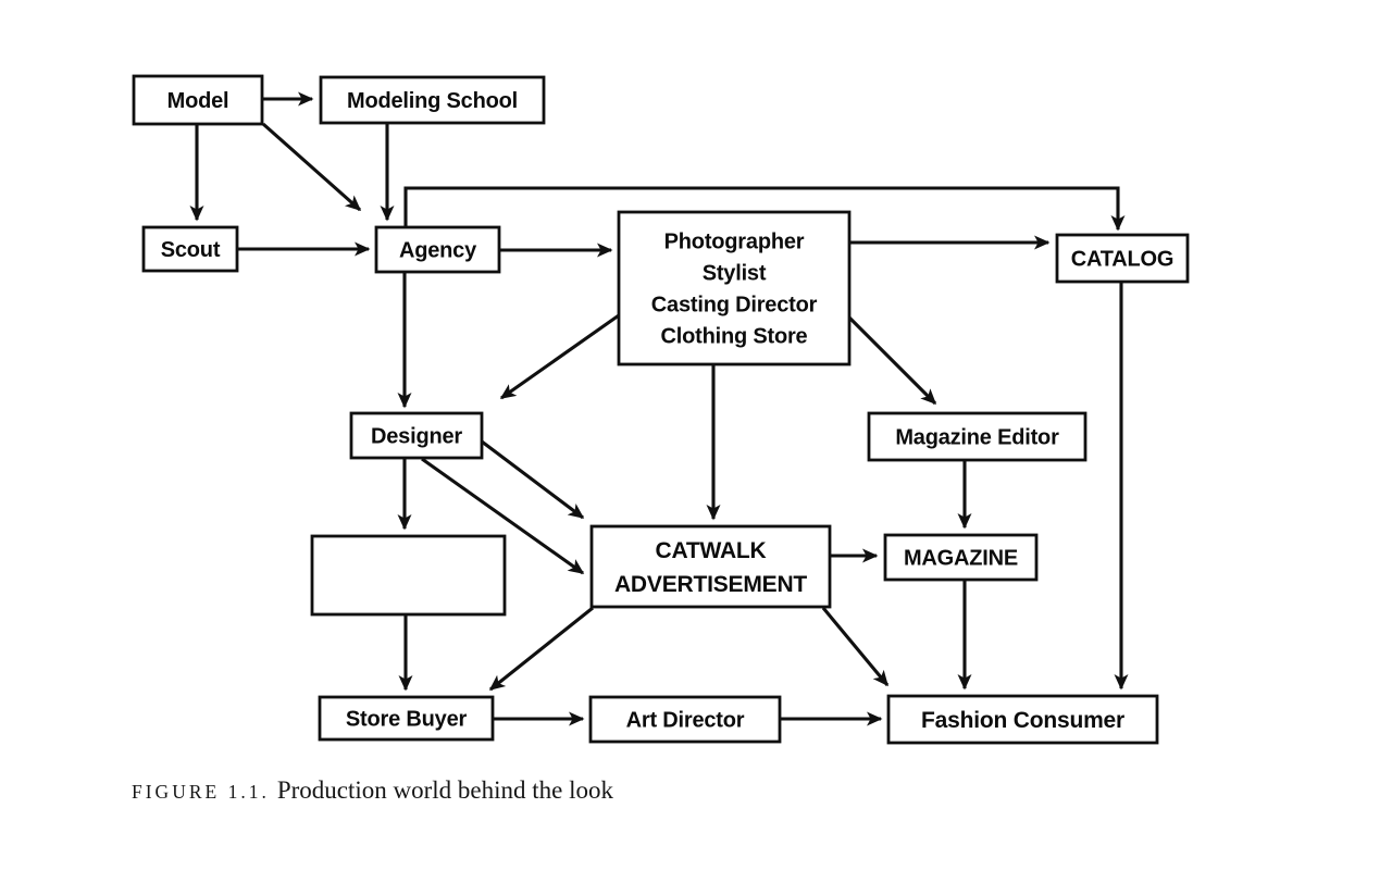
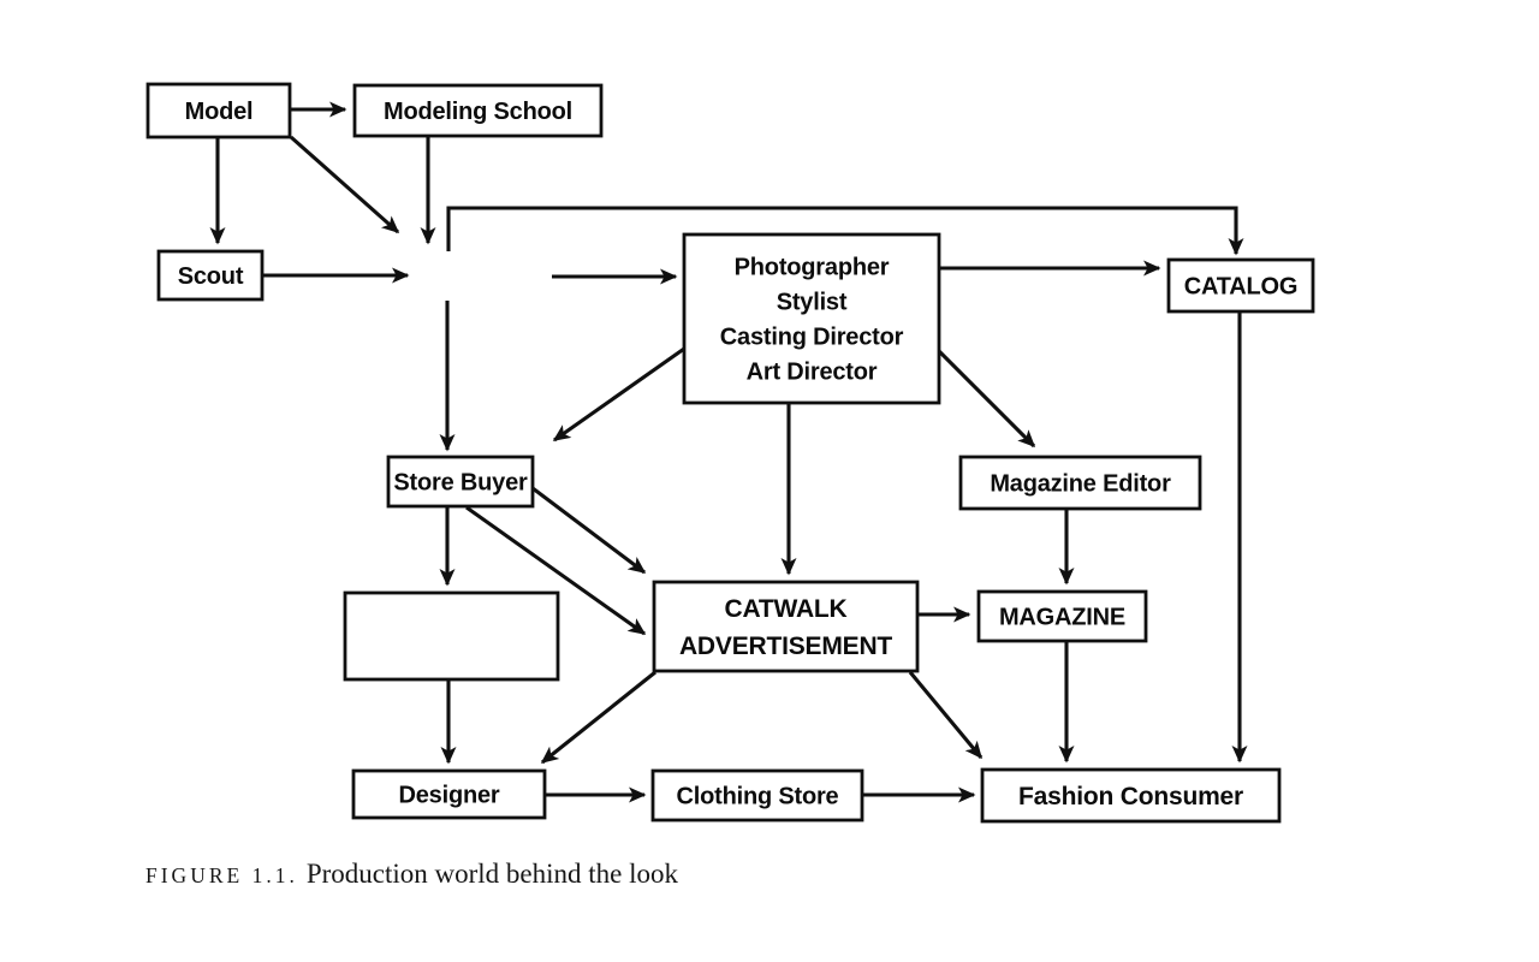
  Model
  Modeling School
  Scout
- Agency
- Photographer Stylist Casting Director Clothing Store
+ Photographer Stylist Casting Director Art Director
  CATALOG
- Designer
+ Store Buyer
  Magazine Editor
  CATWALK ADVERTISEMENT
  MAGAZINE
- Store Buyer
+ Designer
- Art Director
+ Clothing Store
  Fashion Consumer
  FIGURE 1.1. Production world behind the look
